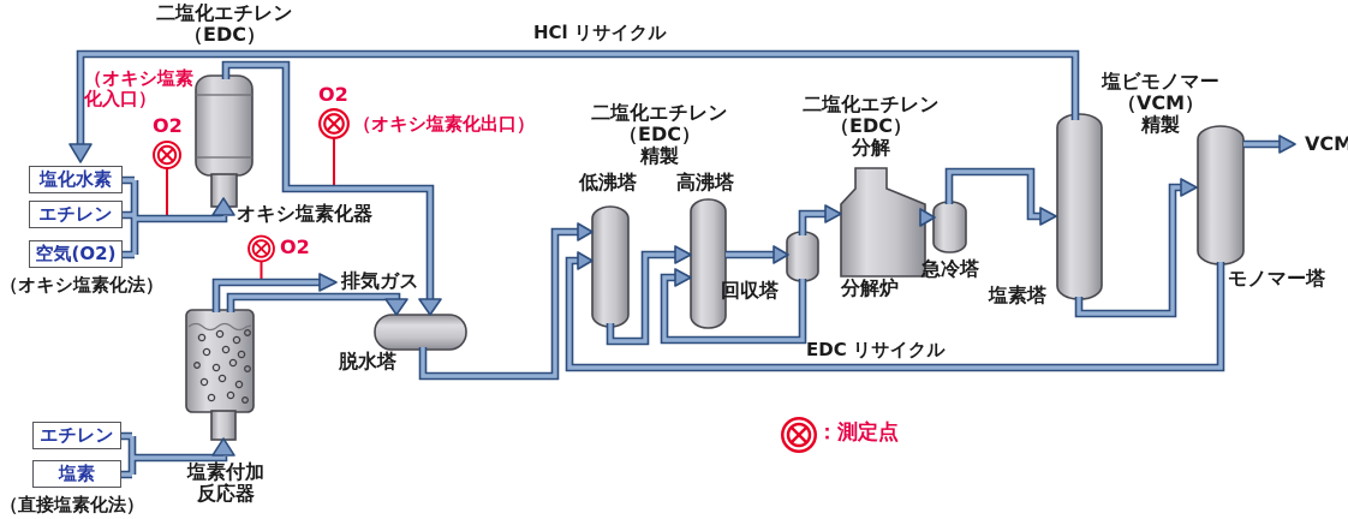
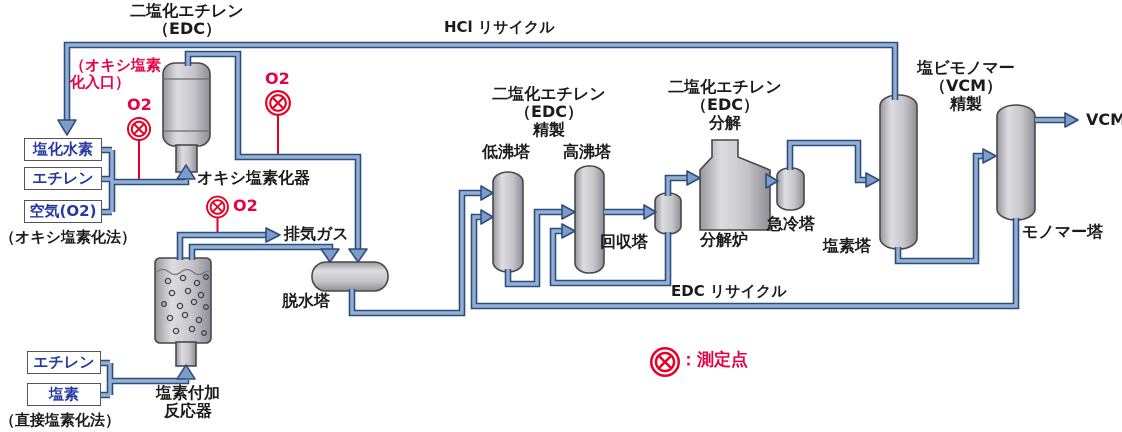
  塩化水素
  エチレン
  空気(O2)
  エチレン
  塩素
  二塩化エチレン
  （EDC）
  二塩化エチレン
  （EDC）
  精製
  二塩化エチレン
  （EDC）
  分解
  塩ビモノマー
  （VCM）
  精製
  HCl リサイクル
  EDC リサイクル
  排気ガス
  VCM
  オキシ塩素化器
  塩素付加
  反応器
  脱水塔
  低沸塔
  高沸塔
  回収塔
  分解炉
  急冷塔
  塩素塔
  モノマー塔
  （オキシ塩素化法）
  （直接塩素化法）
  （オキシ塩素
  化入口）
- （オキシ塩素化出口）
  O2
  O2
  O2
  ：測定点
